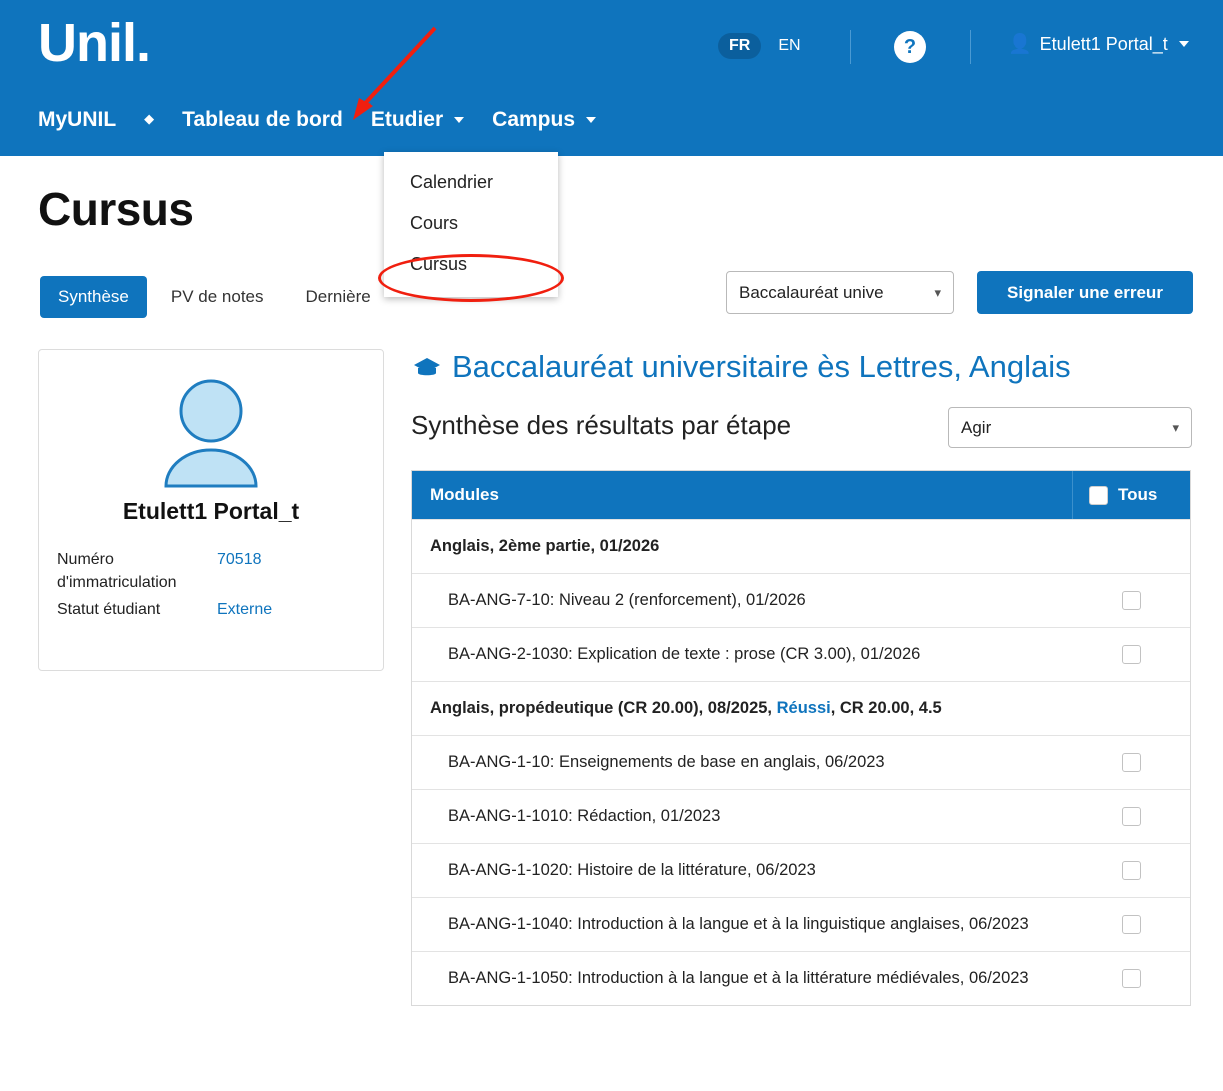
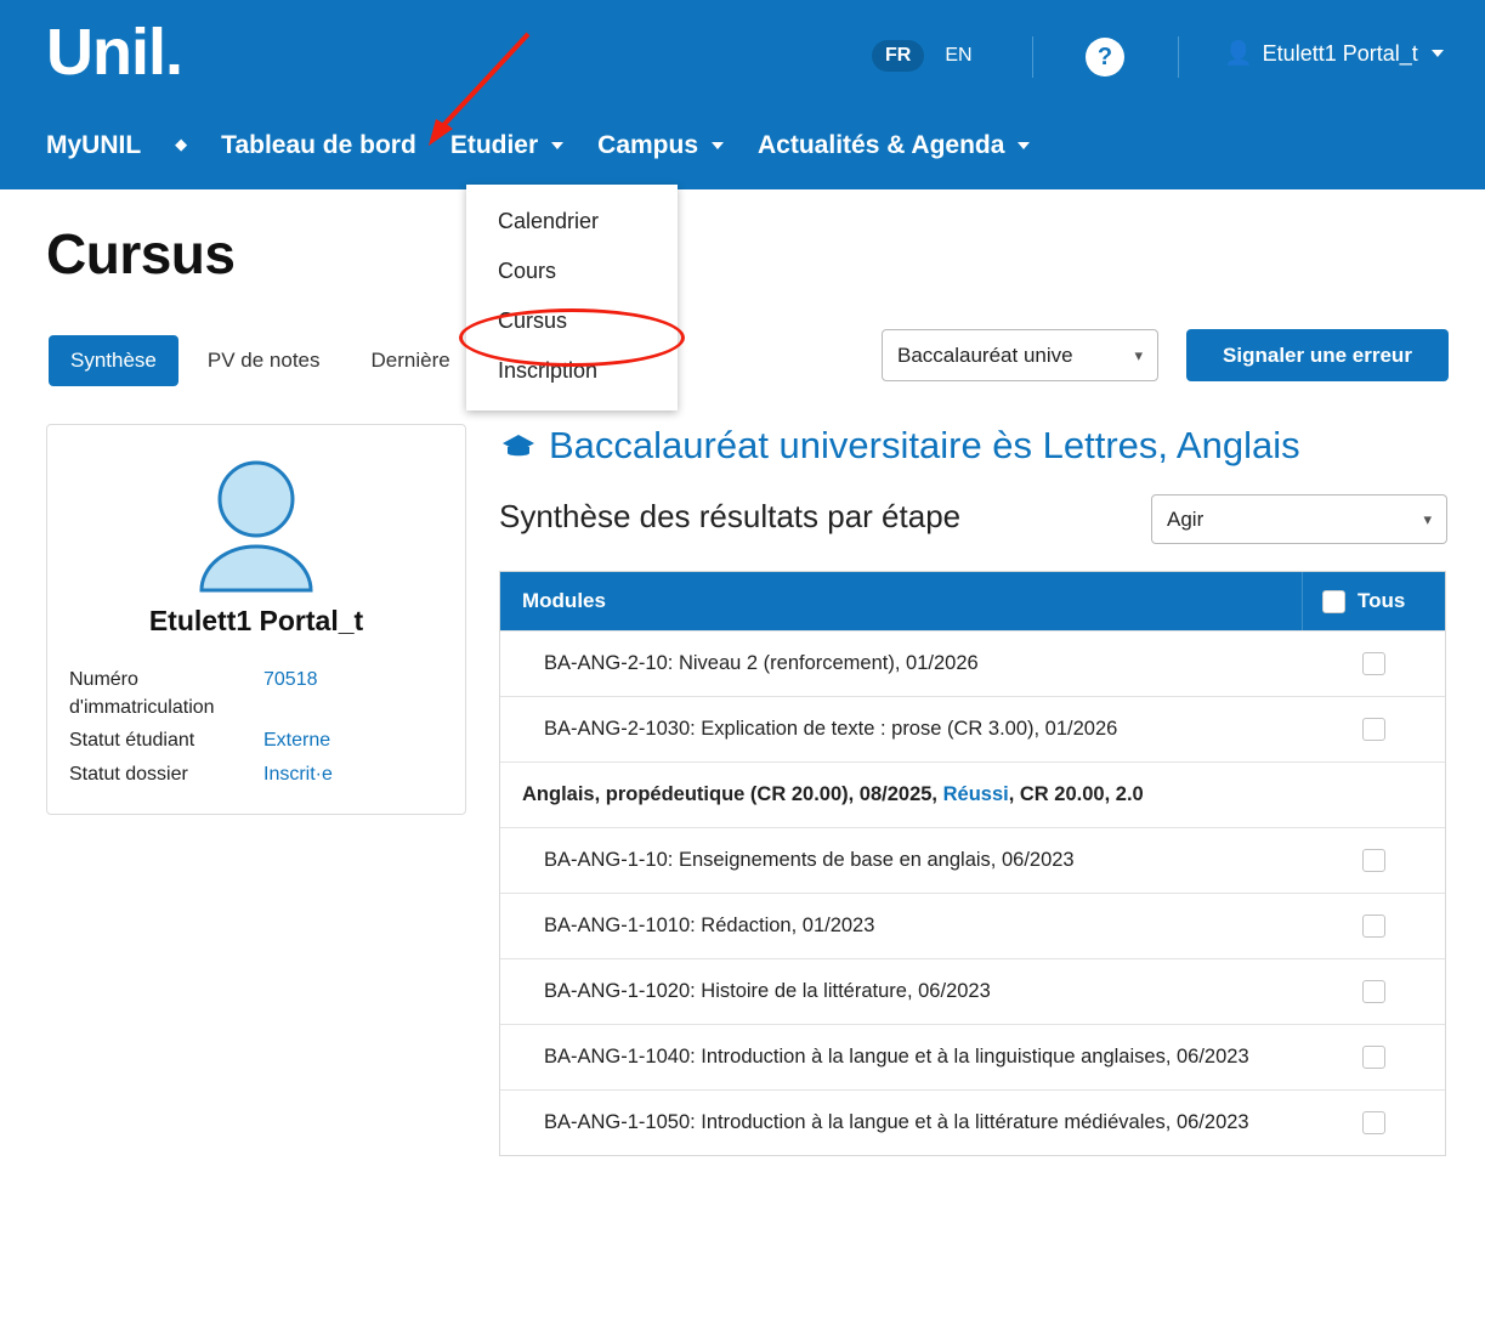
  Unil.
  FR
  EN
  ?
  Etulett1 Portal_t
  MyUNIL
  ◆
  Tableau de bord
  Etudier
  Campus
+ Actualités & Agenda
  Calendrier
  Cours
  Cursus
+ Inscription
  Cursus
  Synthèse
  PV de notes
  Dernière
  Baccalauréat unive
  ▾
  Signaler une erreur
  Etulett1 Portal_t
  Numéro d'immatriculation
  70518
  Statut étudiant
  Externe
+ Statut dossier
+ Inscrit·e
  Baccalauréat universitaire ès Lettres, Anglais
  Synthèse des résultats par étape
  Agir
  ▾
  Modules
  Tous
- Anglais, 2ème partie, 01/2026
- BA-ANG-7-10: Niveau 2 (renforcement), 01/2026
+ BA-ANG-2-10: Niveau 2 (renforcement), 01/2026
  BA-ANG-2-1030: Explication de texte : prose (CR 3.00), 01/2026
- Anglais, propédeutique (CR 20.00), 08/2025, Réussi, CR 20.00, 4.5
+ Anglais, propédeutique (CR 20.00), 08/2025, Réussi, CR 20.00, 2.0
  BA-ANG-1-10: Enseignements de base en anglais, 06/2023
  BA-ANG-1-1010: Rédaction, 01/2023
  BA-ANG-1-1020: Histoire de la littérature, 06/2023
  BA-ANG-1-1040: Introduction à la langue et à la linguistique anglaises, 06/2023
  BA-ANG-1-1050: Introduction à la langue et à la littérature médiévales, 06/2023
